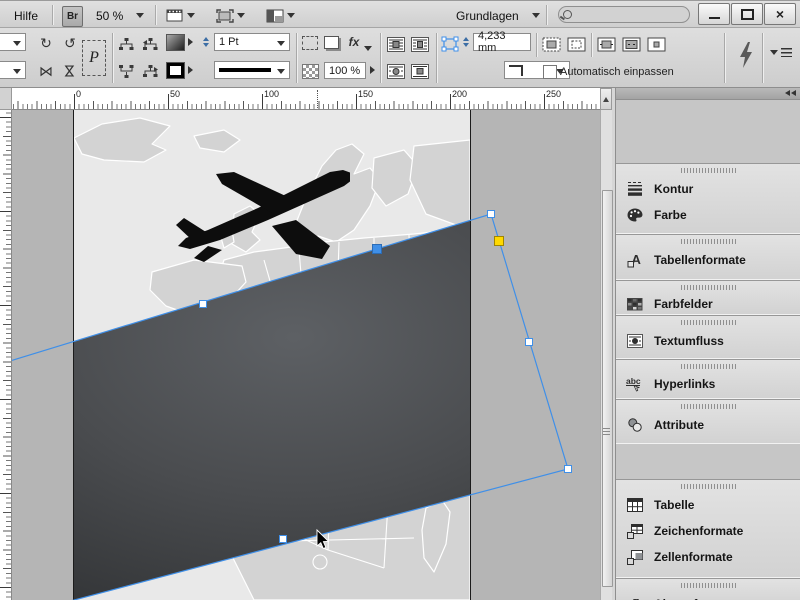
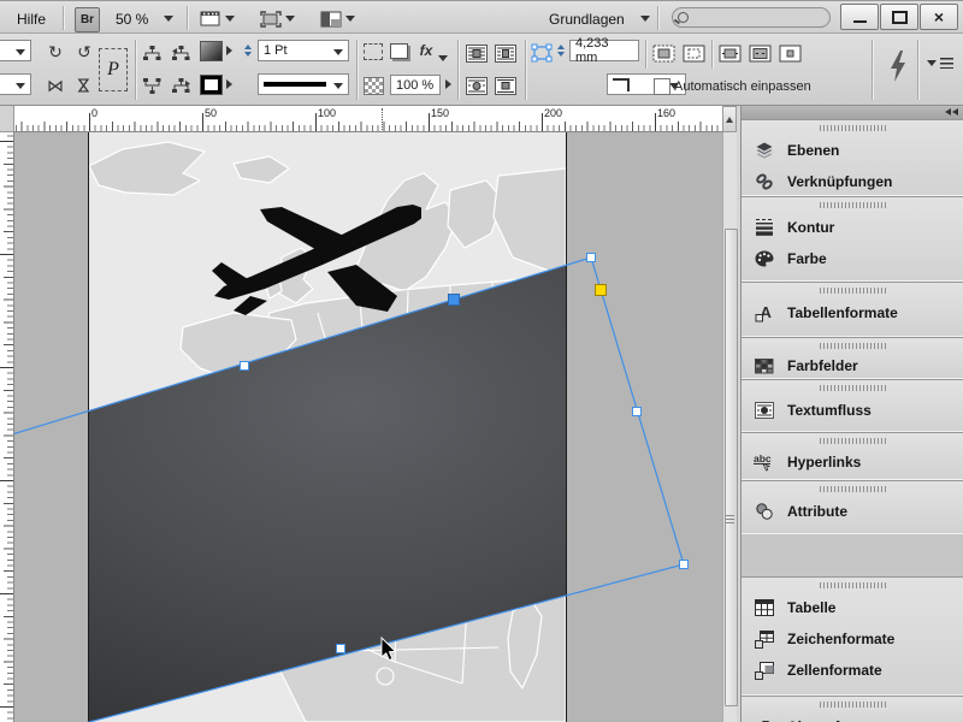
  Hilfe
  Br
  50 %
  Grundlagen
  ×
  ↻
  ↺
  ⋈
  P
  1 Pt
  fx
  100 %
  4,233 mm
  Automatisch einpassen
  0
  50
  100
  150
  200
- 250
+ 160
+ Ebenen
+ Verknüpfungen
  Kontur
  Farbe
  A
  Tabellenformate
  Farbfelder
  Textumfluss
  abc
  Hyperlinks
  Attribute
  Tabelle
  Zeichenformate
  Zellenformate
